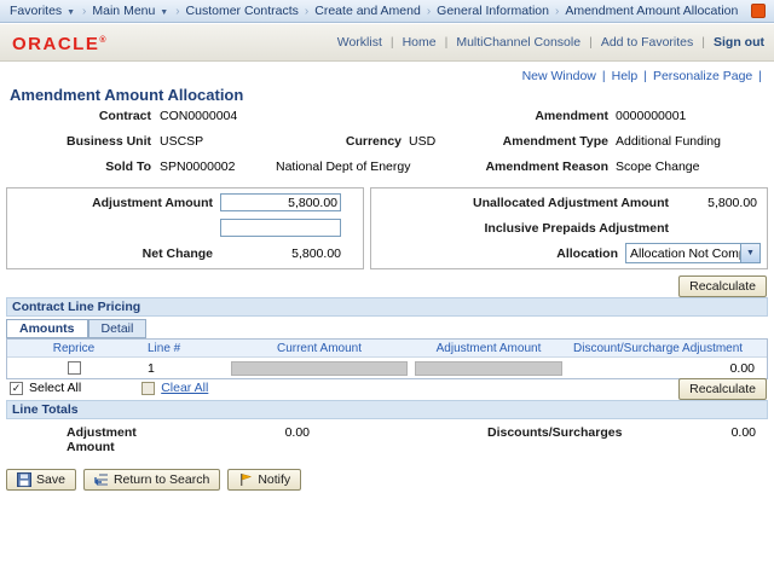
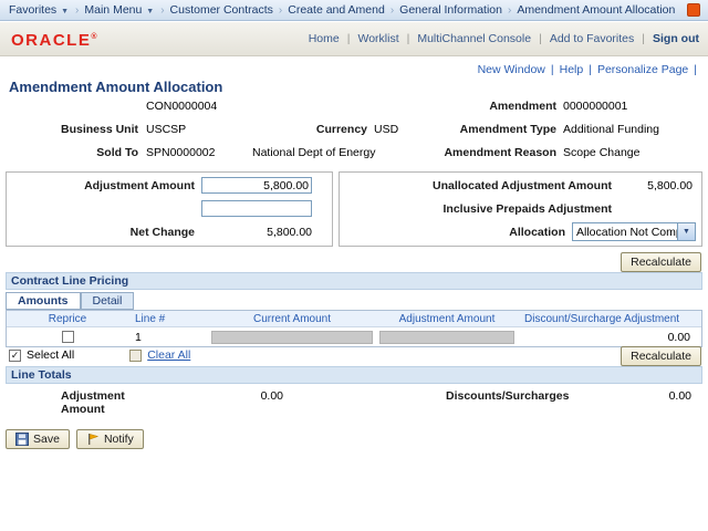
  Favorites
  ›
  Main Menu
  ›
  Customer Contracts
  ›
  Create and Amend
  ›
  General Information
  ›
  Amendment Amount Allocation
  ORACLE
- Worklist
+ Home
  |
- Home
+ Worklist
  |
  MultiChannel Console
  |
  Add to Favorites
  |
  Sign out
  New Window
  |
  Help
  |
  Personalize Page
  |
  Amendment Amount Allocation
- Contract
  CON0000004
  Amendment
  0000000001
  Business Unit
  USCSP
  Currency
  USD
  Amendment Type
  Additional Funding
  Sold To
  SPN0000002
  National Dept of Energy
  Amendment Reason
  Scope Change
  Adjustment Amount
  5,800.00
  Net Change
  5,800.00
  Unallocated Adjustment Amount
  5,800.00
  Inclusive Prepaids Adjustment
  Allocation
  Allocation Not Com
  Recalculate
  Contract Line Pricing
  Amounts
  Detail
  Reprice
  Line #
  Current Amount
  Adjustment Amount
  Discount/Surcharge Adjustment
  1
  0.00
  ✓
  Select All
  Clear All
  Recalculate
  Line Totals
  Adjustment Amount
  0.00
  Discounts/Surcharges
  0.00
  Save
- Return to Search
  Notify
